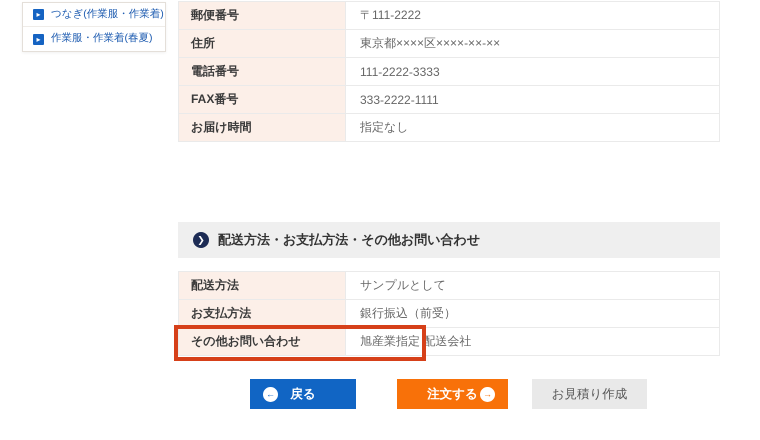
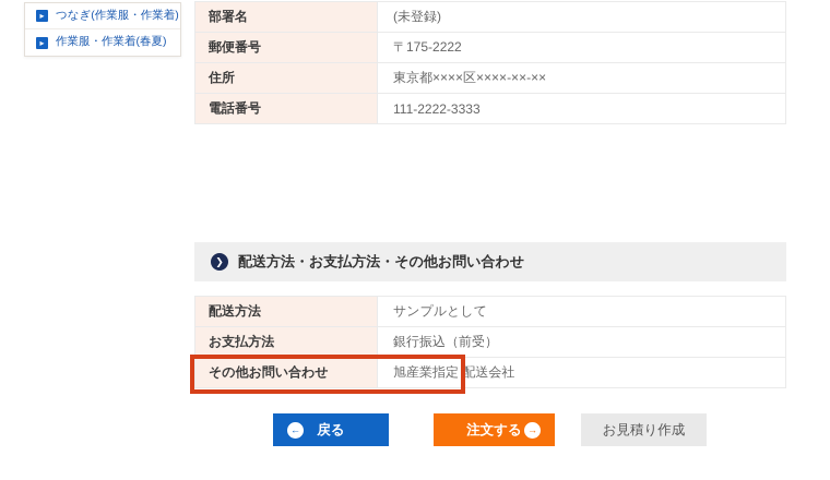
  ▸
  つなぎ(作業服・作業着)
  ▸
  作業服・作業着(春夏)
+ 部署名	(未登録)
- 郵便番号	〒111-2222
+ 郵便番号	〒175-2222
  住所	東京都××××区××××-××-××
  電話番号	111-2222-3333
- FAX番号	333-2222-1111
- お届け時間	指定なし
  ❯
  配送方法・お支払方法・その他お問い合わせ
  配送方法	サンプルとして
  お支払方法	銀行振込（前受）
  その他お問い合わせ	旭産業指定 配送会社
  ←
  戻る
  注文する
  →
  お見積り作成
